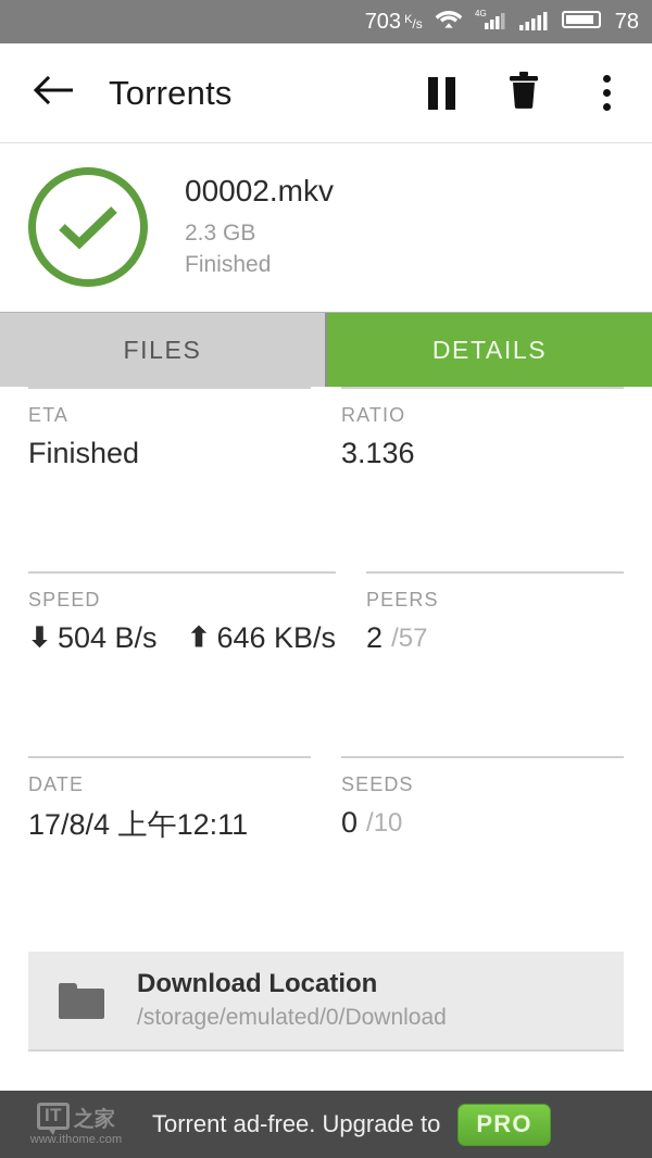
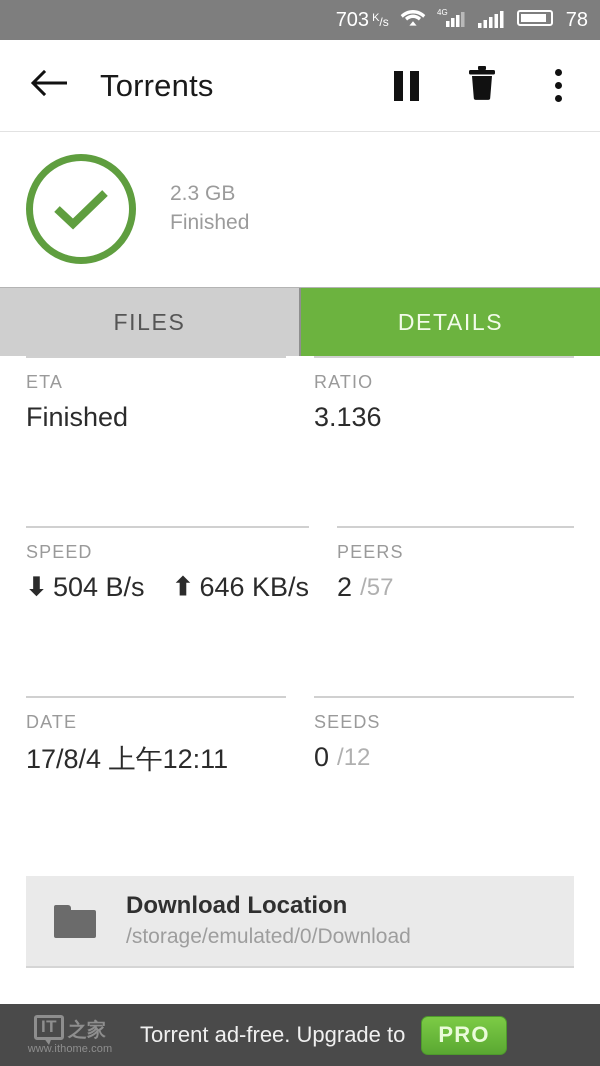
  703
  K/s
  4G
  78
  Torrents
- 00002.mkv
  2.3 GB
  Finished
  FILES
  DETAILS
  ETA
  Finished
  RATIO
  3.136
  SPEED
  ⬇
  504 B/s
  ⬆
  646 KB/s
  PEERS
  2
  /57
  DATE
  17/8/4 上午12:11
  SEEDS
  0
- /10
+ /12
  Download Location
  /storage/emulated/0/Download
  IT
  之家
  www.ithome.com
  Torrent ad-free. Upgrade to
  PRO
